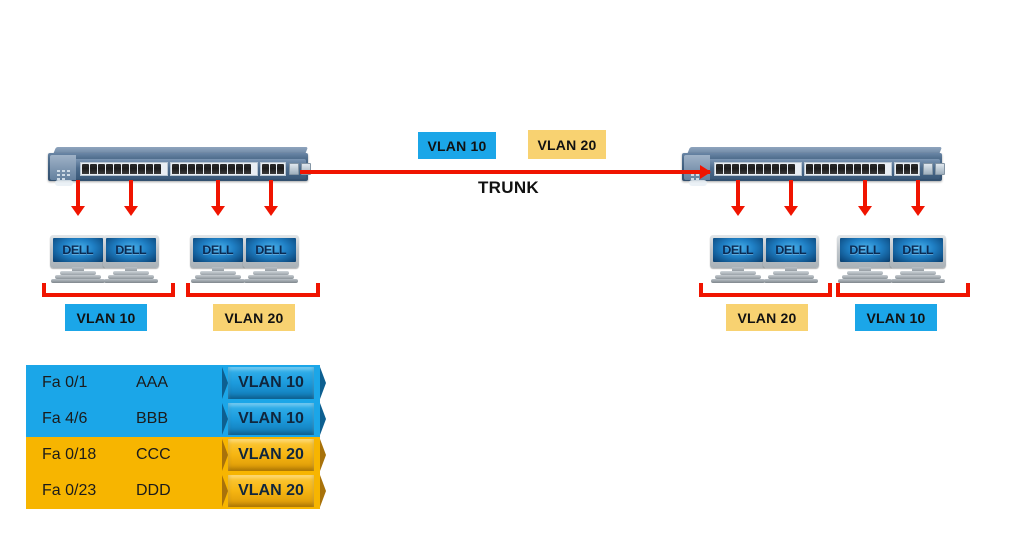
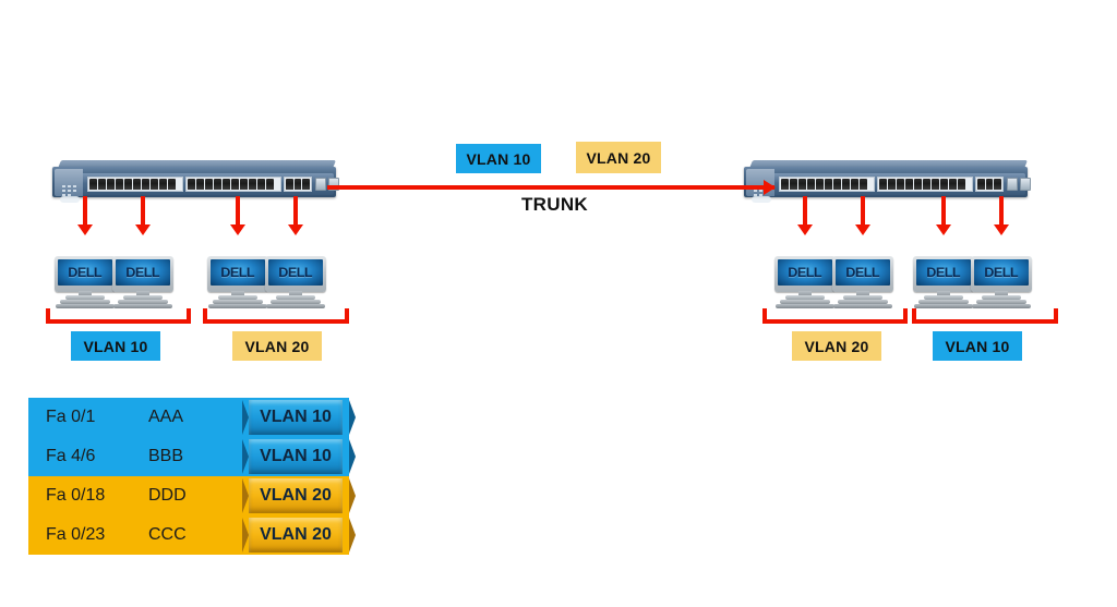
  VLAN 10
  VLAN 20
  TRUNK
  DELL
  DELL
  DELL
  DELL
  VLAN 10
  VLAN 20
  DELL
  DELL
  DELL
  DELL
  VLAN 20
  VLAN 10
  Fa 0/1
  AAA
  VLAN 10
  Fa 4/6
  BBB
  VLAN 10
  Fa 0/18
- CCC
+ DDD
  VLAN 20
  Fa 0/23
- DDD
+ CCC
  VLAN 20
